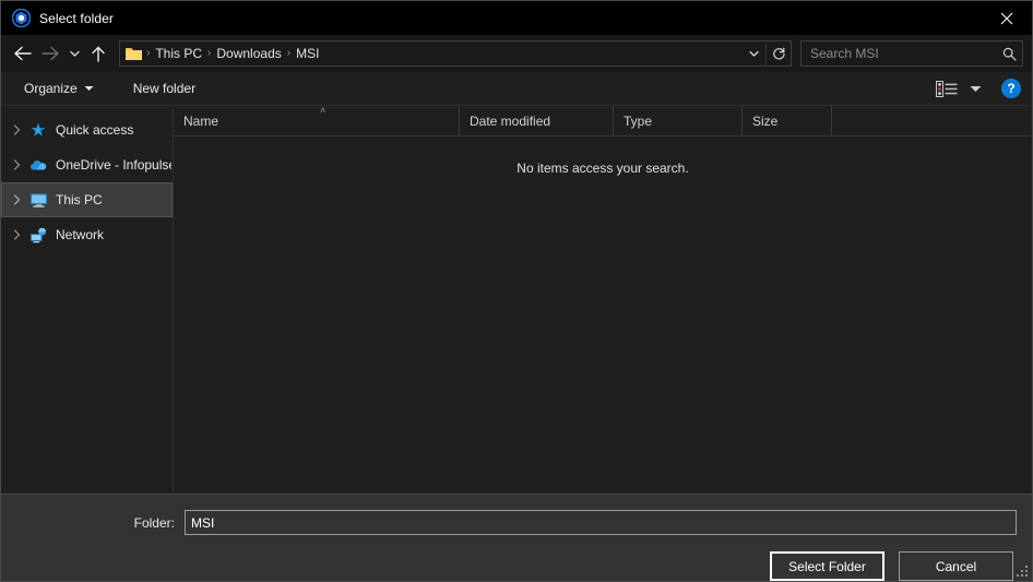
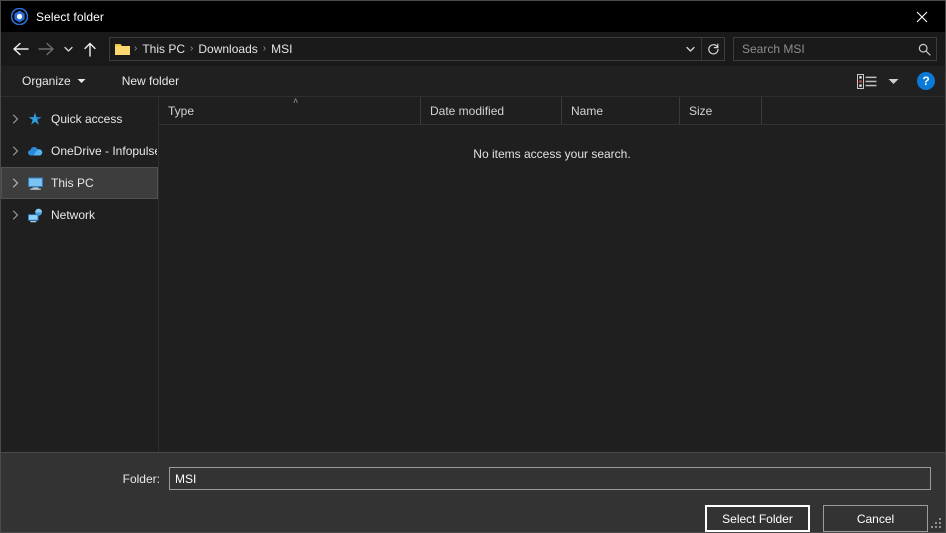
  Select folder
  ›
  This PC
  ›
  Downloads
  ›
  MSI
  Search MSI
  Organize
  New folder
  ?
  Quick access
  OneDrive - Infopuls
  This PC
  Network
  ˄
- Name
+ Type
  Date modified
- Type
+ Name
  Size
  No items access your search.
  Folder:
  MSI
  Select Folder
  Cancel
